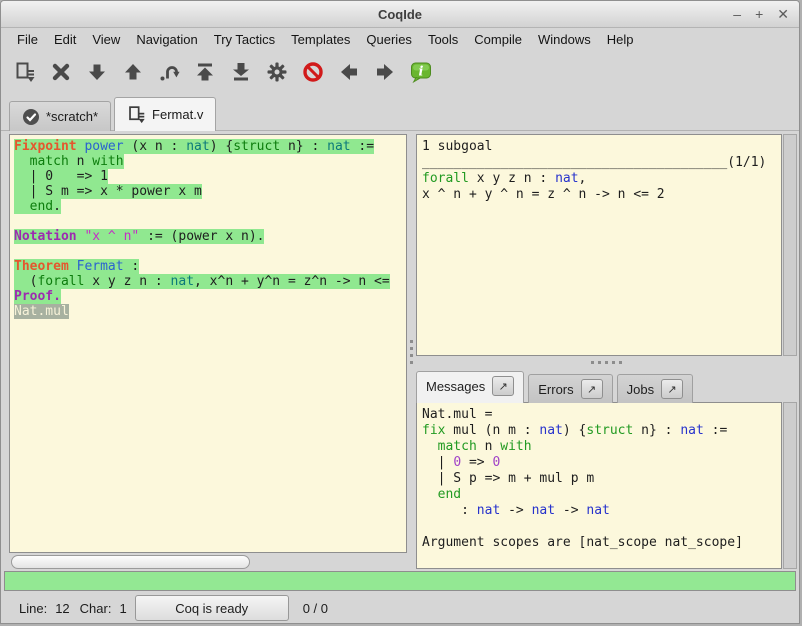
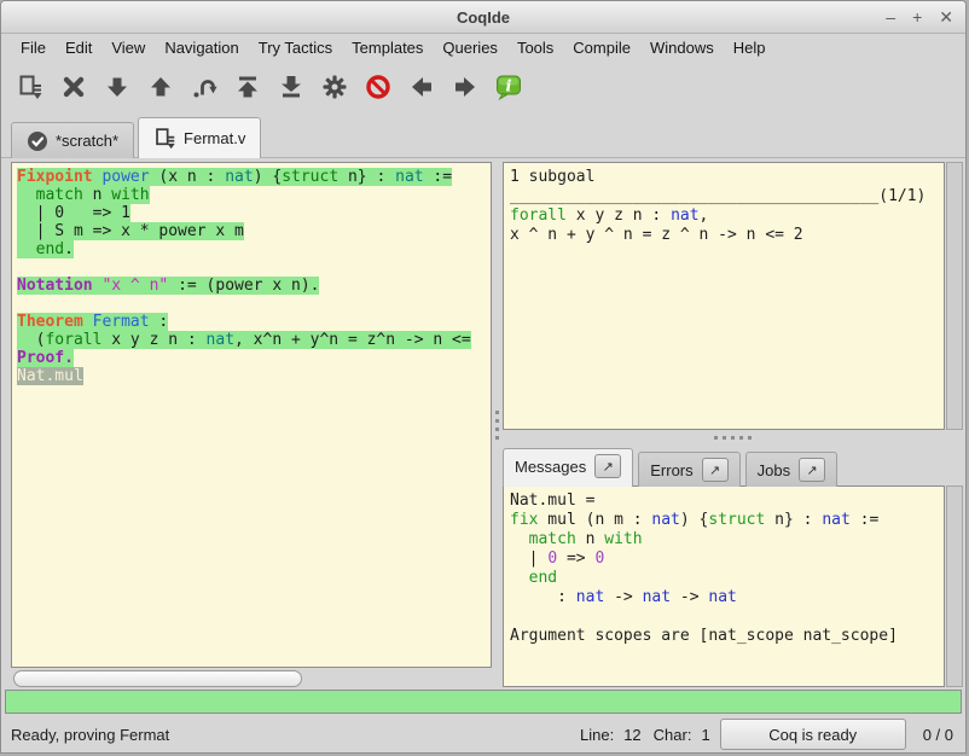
  CoqIde
  –
  +
  ✕
  File
  Edit
  View
  Navigation
  Try Tactics
  Templates
  Queries
  Tools
  Compile
  Windows
  Help
  i
  *scratch*
  Fermat.v
  Fixpoint power (x n : nat) {struct n} : nat :=
  match n with
  | 0 => 1
  | S m => x * power x m
  end.
  Notation "x ^ n" := (power x n).
  Theorem Fermat :
  (forall x y z n : nat, x^n + y^n = z^n -> n <=
  Proof.
  Nat.mul
  1 subgoal
  _______________________________________(1/1)
  forall x y z n : nat,
  x ^ n + y ^ n = z ^ n -> n <= 2
  Messages
  ↗
  Errors
  ↗
  Jobs
  ↗
  Nat.mul =
  fix mul (n m : nat) {struct n} : nat :=
  match n with
  | 0 => 0
- | S p => m + mul p m
  end
  : nat -> nat -> nat
  Argument scopes are [nat_scope nat_scope]
+ Ready, proving Fermat
  Line:
  12
  Char:
  1
  Coq is ready
  0 / 0
